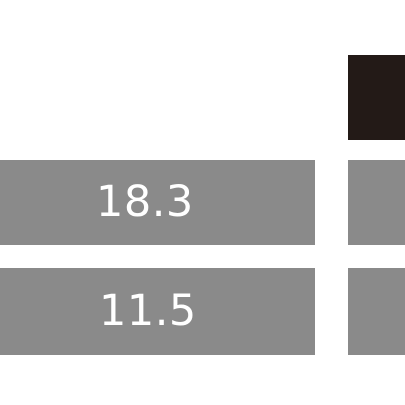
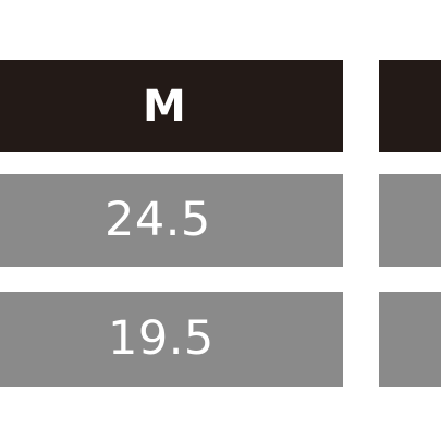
+ M
- 18.3
+ 24.5
- 11.5
+ 19.5
